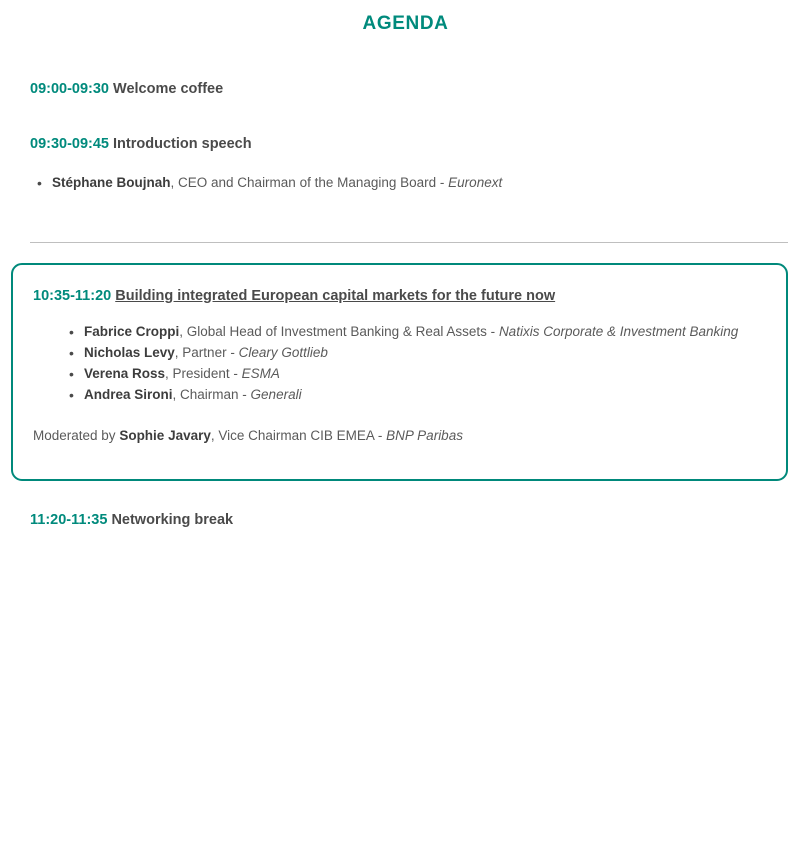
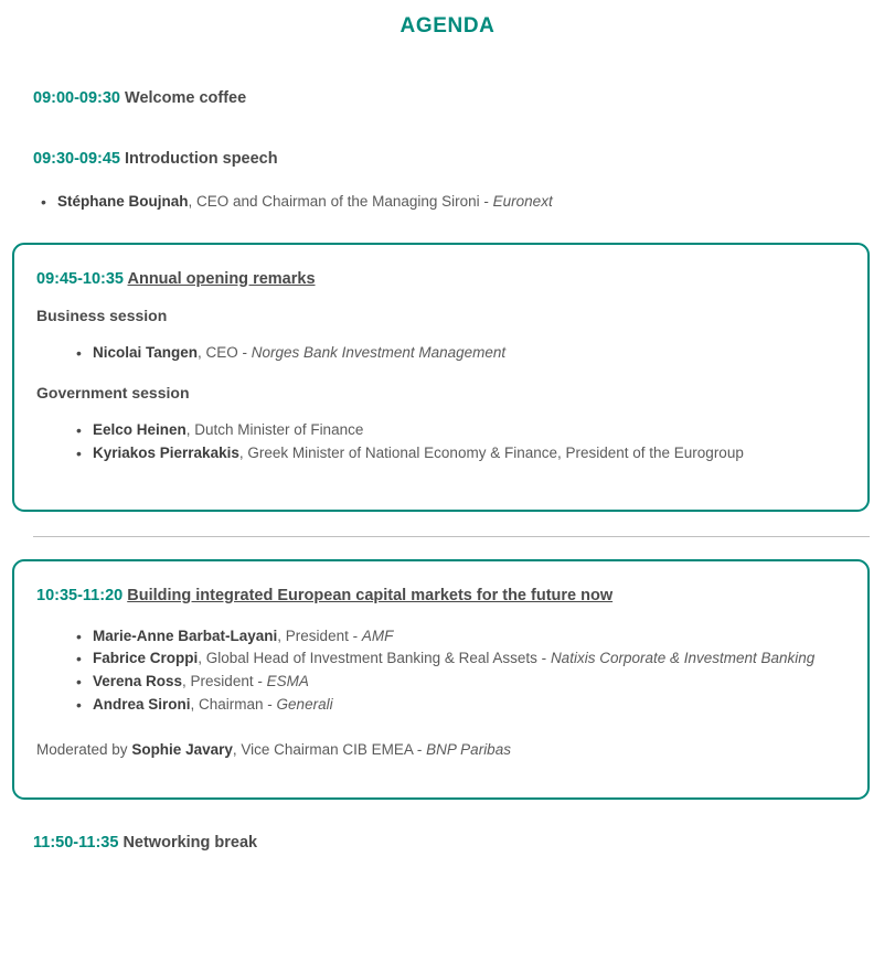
  AGENDA
  09:00-09:30 Welcome coffee
  09:30-09:45 Introduction speech
- Stéphane Boujnah, CEO and Chairman of the Managing Board - Euronext
+ Stéphane Boujnah, CEO and Chairman of the Managing Sironi - Euronext
+ 09:45-10:35 Annual opening remarks
+ Business session
+ Nicolai Tangen, CEO - Norges Bank Investment Management
+ Government session
+ Eelco Heinen, Dutch Minister of Finance
+ Kyriakos Pierrakakis, Greek Minister of National Economy & Finance, President of the Eurogroup
  10:35-11:20 Building integrated European capital markets for the future now
+ Marie-Anne Barbat-Layani, President - AMF
  Fabrice Croppi, Global Head of Investment Banking & Real Assets - Natixis Corporate & Investment Banking
- Nicholas Levy, Partner - Cleary Gottlieb
  Verena Ross, President - ESMA
  Andrea Sironi, Chairman - Generali
  Moderated by Sophie Javary, Vice Chairman CIB EMEA - BNP Paribas
- 11:20-11:35 Networking break
+ 11:50-11:35 Networking break
